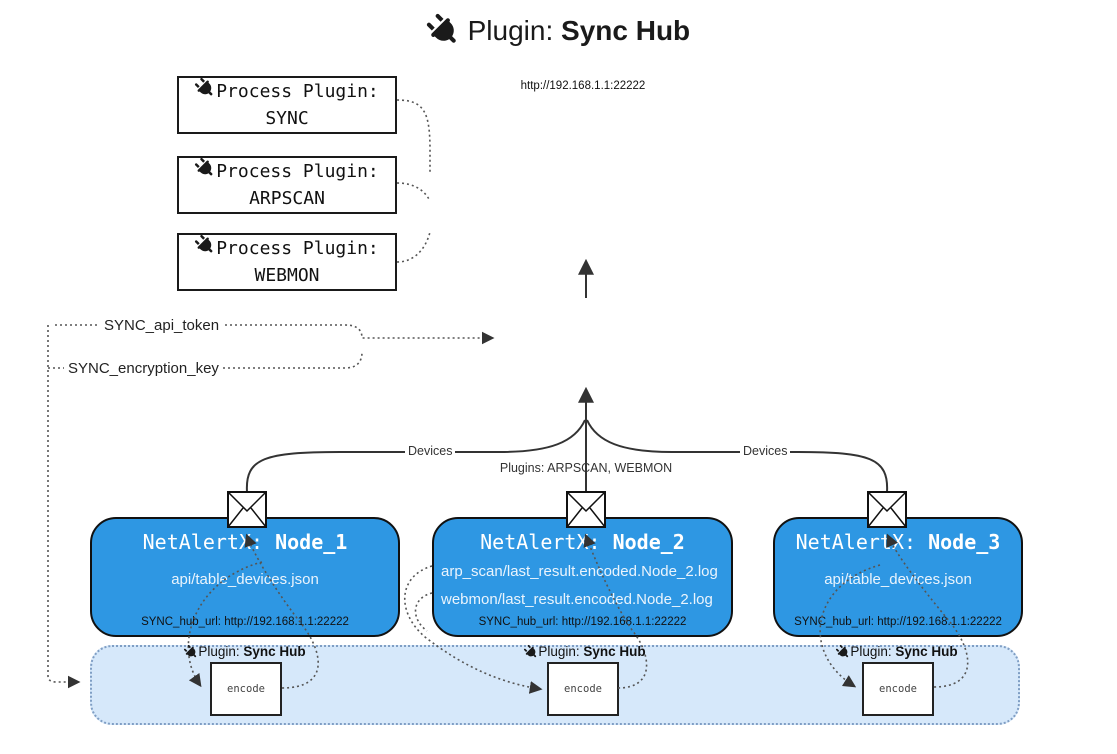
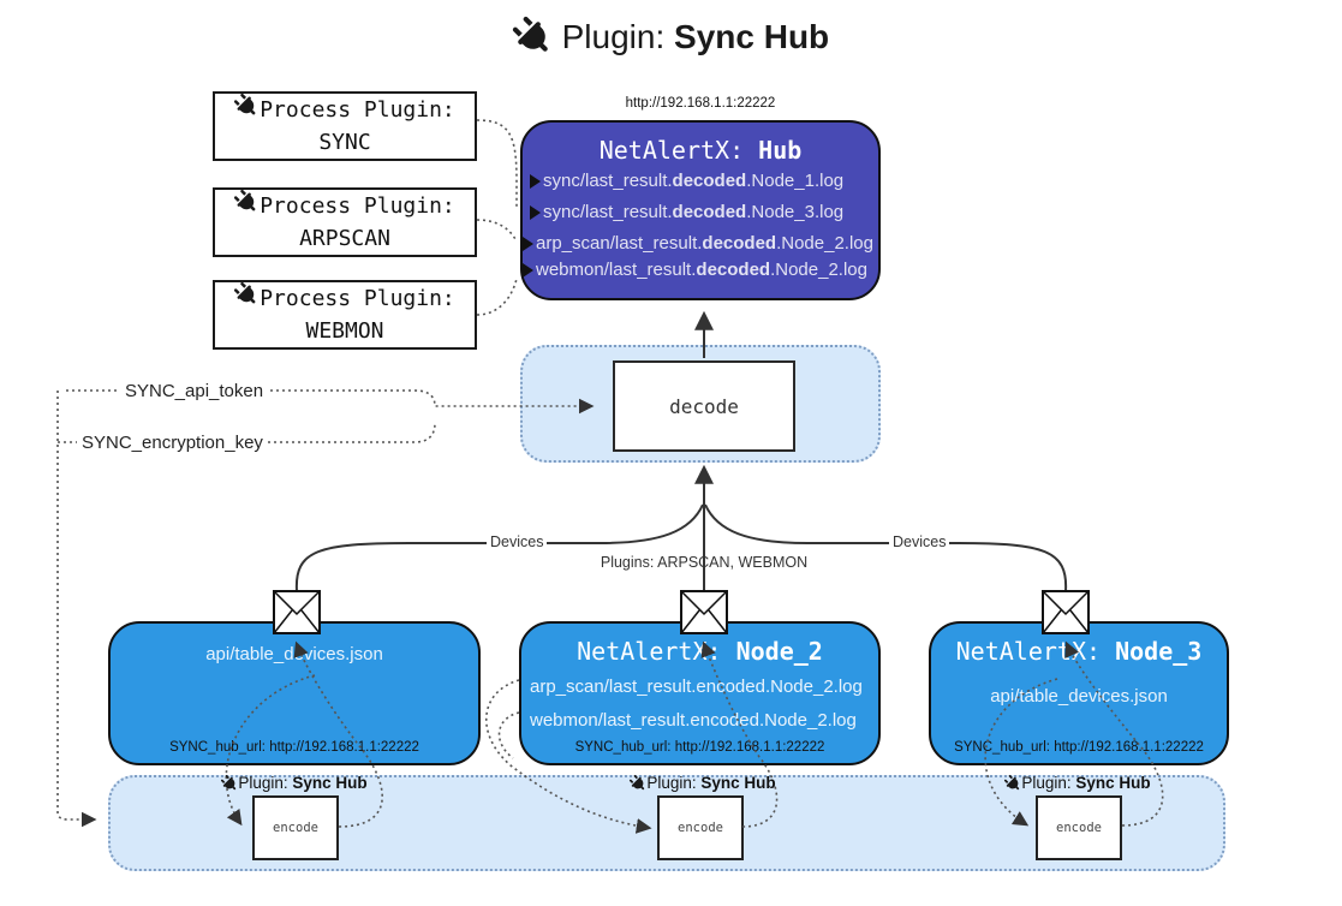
  Plugin: Sync Hub
  Process Plugin:
  SYNC
  Process Plugin:
  ARPSCAN
  Process Plugin:
  WEBMON
  http://192.168.1.1:22222
+ NetAlertX: Hub
+ sync/last_result.decoded.Node_1.log
+ sync/last_result.decoded.Node_3.log
+ arp_scan/last_result.decoded.Node_2.log
+ webmon/last_result.decoded.Node_2.log
+ decode
  SYNC_api_token
  SYNC_encryption_key
  Devices
  Plugins: ARPSCAN, WEBMON
  Devices
- NetAlertX: Node_1
  api/table_devices.json
  SYNC_hub_url: http://192.168.1.1:22222
  NetAlertX: Node_2
  arp_scan/last_result.enoded.Node_2.log
  webmon/last_result.encoded.Node_2.log
  SYNC_hub_url: http://192.168.1.1:22222
  NetAlertX: Node_3
  api/table_devices.json
  SYNC_hub_url: http://192.168.1.1:22222
  Plugin: Sync Hub
  Plugin: Sync Hub
  Plugin: Sync Hub
  encode
  encode
  encode
